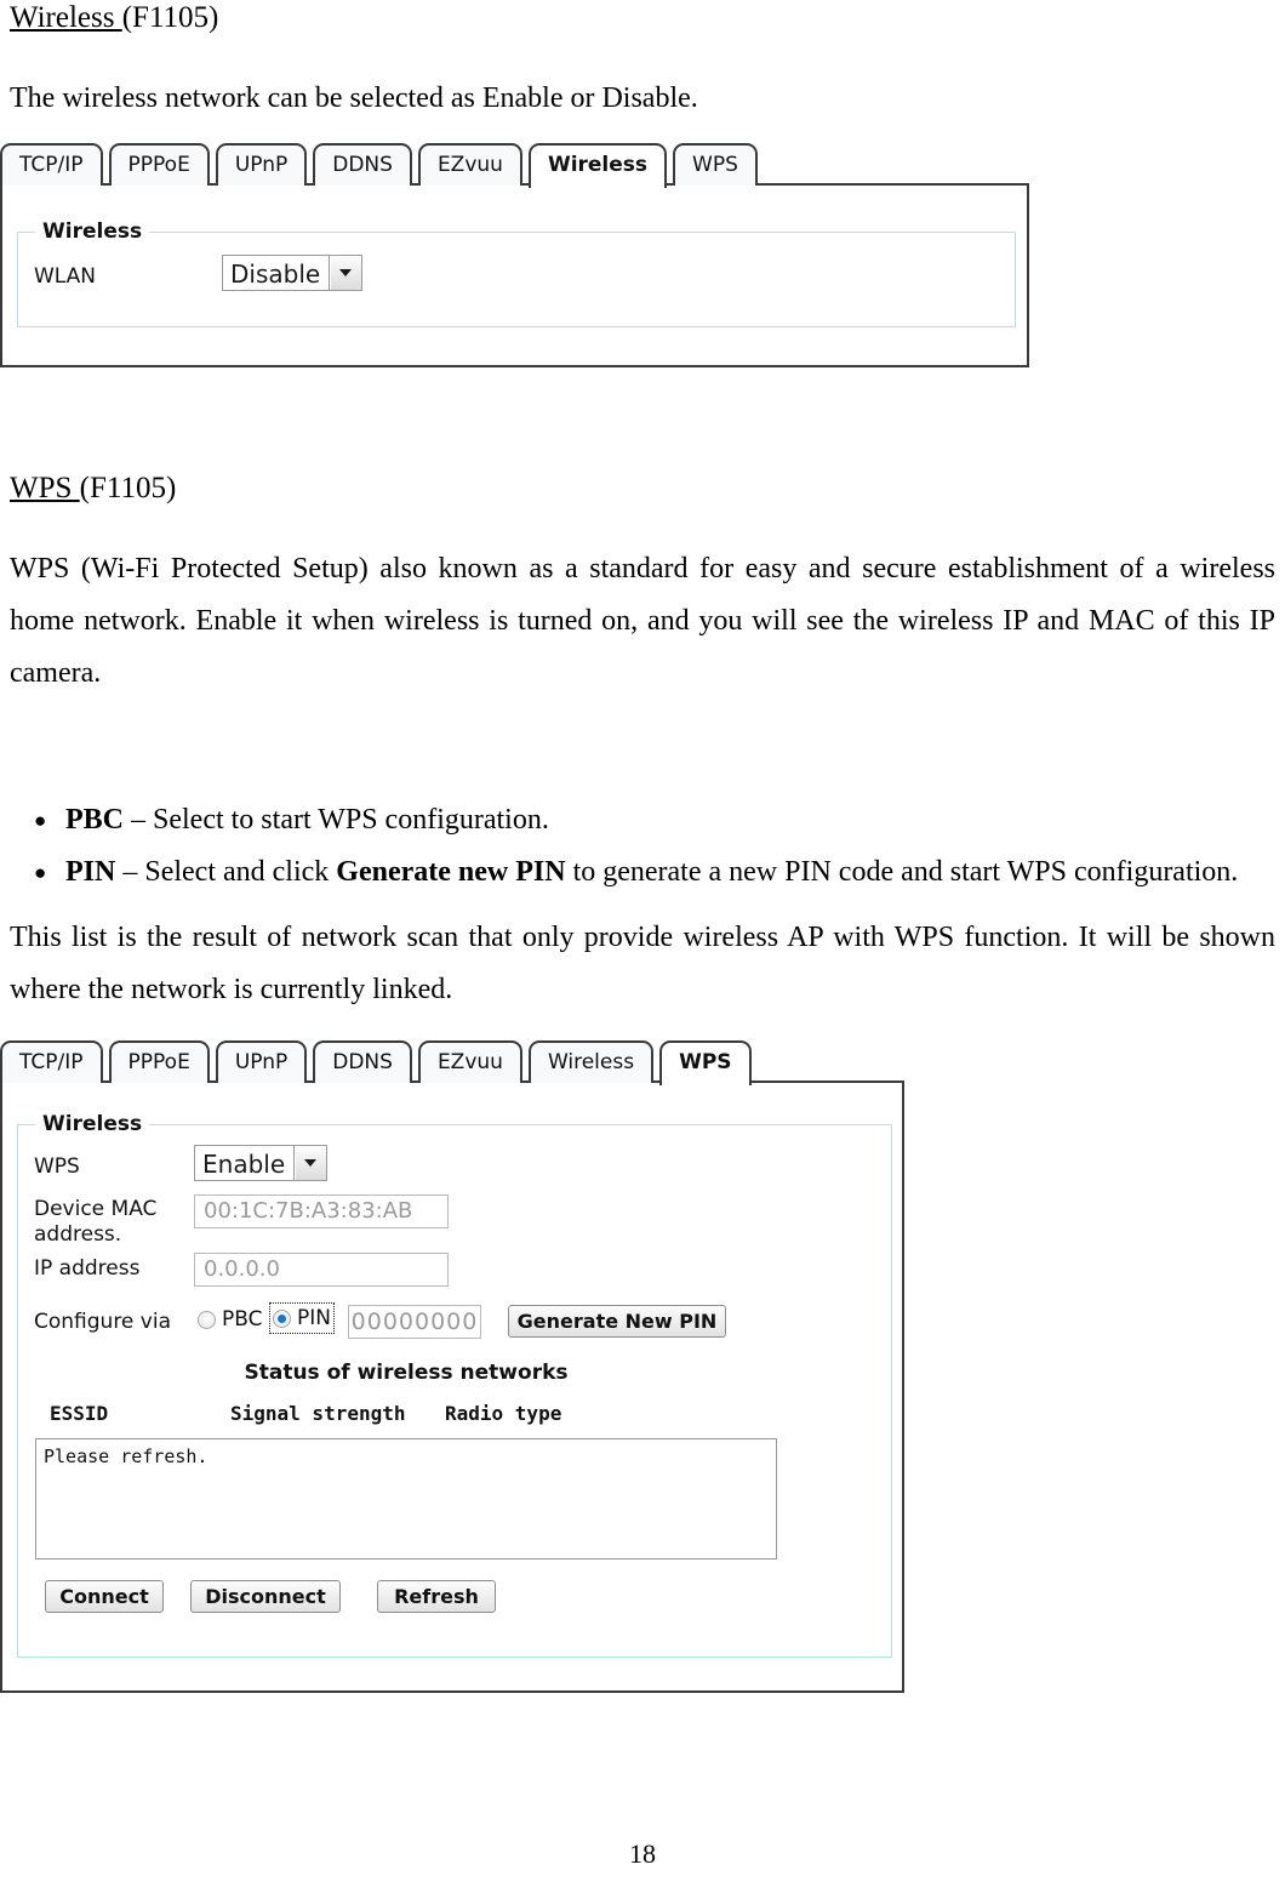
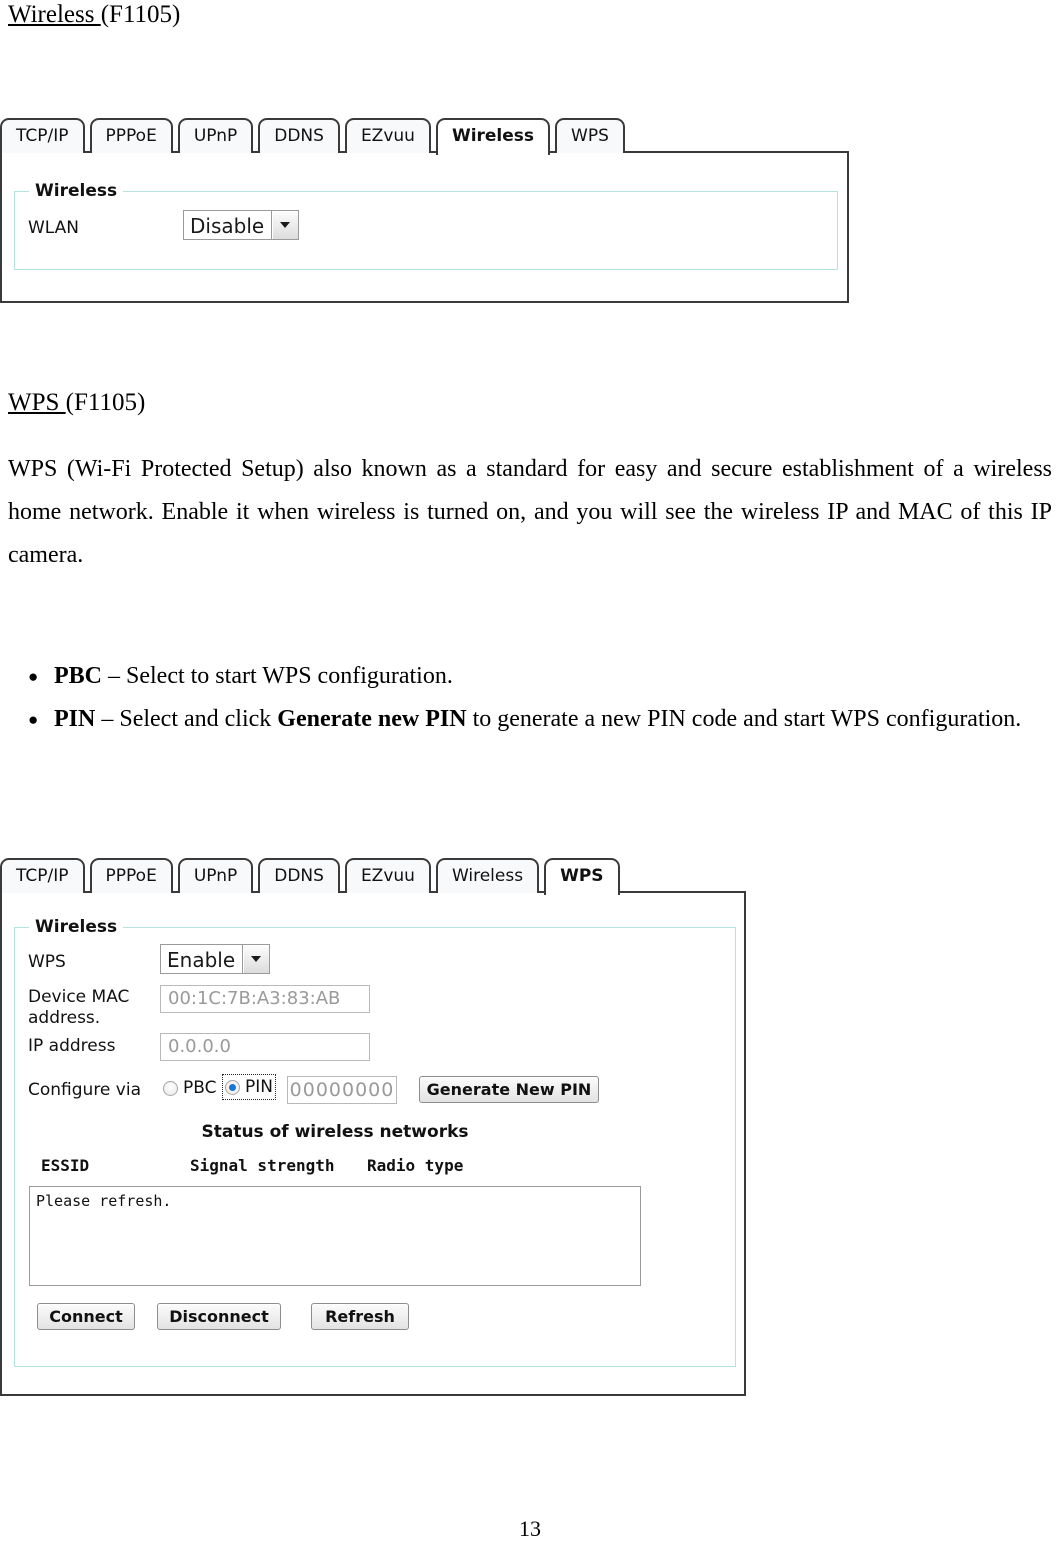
  Wireless (F1105)
- The wireless network can be selected as Enable or Disable.
  TCP/IP
  PPPoE
  UPnP
  DDNS
  EZvuu
  Wireless
  WPS
  Wireless
  WLAN
  Disable
  WPS (F1105)
  WPS (Wi-Fi Protected Setup) also known as a standard for easy and secure establishment of a wireless home network. Enable it when wireless is turned on, and you will see the wireless IP and MAC of this IP camera.
  ●
  PBC – Select to start WPS configuration.
  ●
  PIN – Select and click Generate new PIN to generate a new PIN code and start WPS configuration.
- This list is the result of network scan that only provide wireless AP with WPS function. It will be shown where the network is currently linked.
  TCP/IP
  PPPoE
  UPnP
  DDNS
  EZvuu
  Wireless
  WPS
  Wireless
  WPS
  Enable
  Device MAC address.
  00:1C:7B:A3:83:AB
  IP address
  0.0.0.0
  Configure via
  PBC
  PIN
  00000000
  Generate New PIN
  Status of wireless networks
  ESSID
  Signal strength
  Radio type
  Please refresh.
  Connect
  Disconnect
  Refresh
- 18
+ 13
